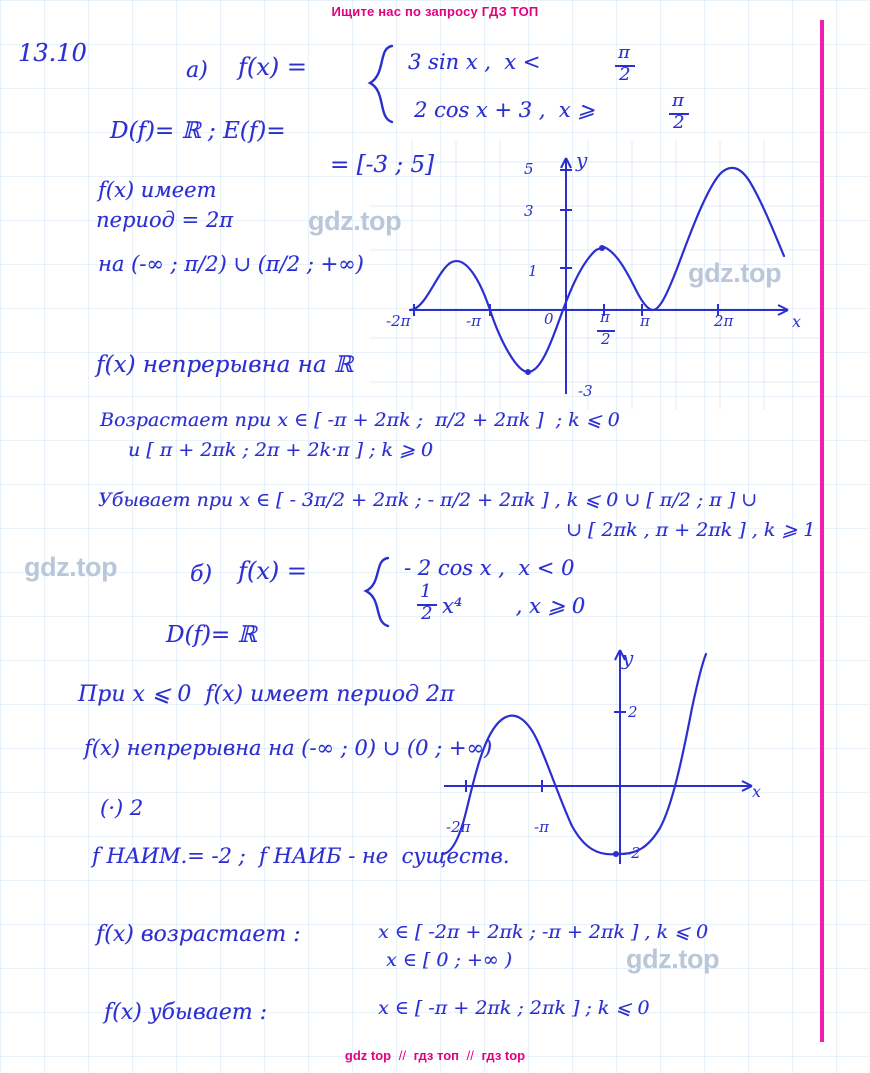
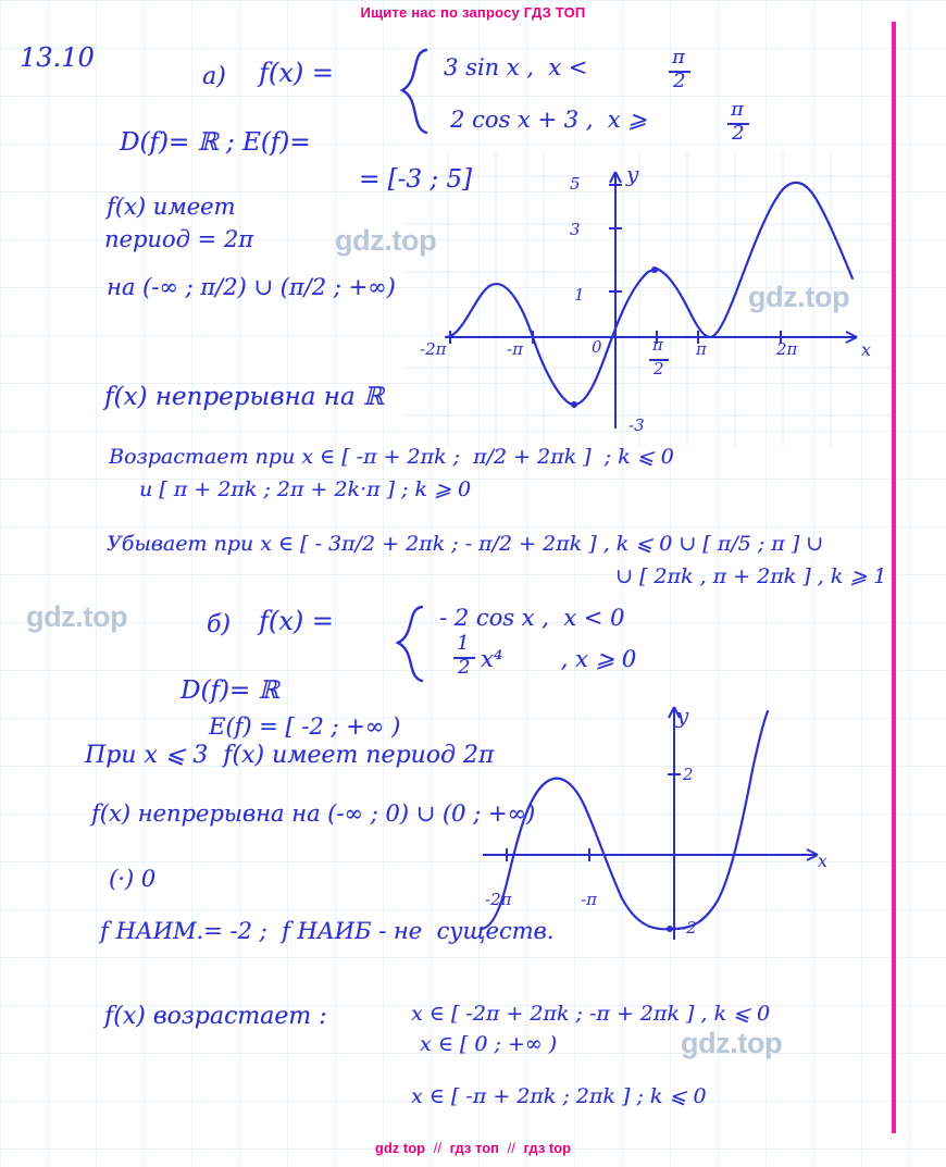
  Ищите нас по запросу ГДЗ ТОП
  13.10
  а)
  f(x) =
  3 sin x , x <
  π
  2
  2 cos x + 3 , x ⩾
  π
  2
  D(f)= ℝ ; E(f)=
  = [-3 ; 5]
  f(x) имеет
  период = 2π
  на (-∞ ; π/2) ∪ (π/2 ; +∞)
  f(x) непрерывна на ℝ
  Возрастает при x ∈ [ -π + 2πk ; π/2 + 2πk ] ; k ⩽ 0
  и [ π + 2πk ; 2π + 2k·π ] ; k ⩾ 0
- Убывает при x ∈ [ - 3π/2 + 2πk ; - π/2 + 2πk ] , k ⩽ 0 ∪ [ π/2 ; π ] ∪
+ Убывает при x ∈ [ - 3π/2 + 2πk ; - π/2 + 2πk ] , k ⩽ 0 ∪ [ π/5 ; π ] ∪
  ∪ [ 2πk , π + 2πk ] , k ⩾ 1
  y
  x
  5
  3
  1
  -3
  0
  -2π
  -π
  π
  2
  π
  2π
  б)
  f(x) =
  - 2 cos x , x < 0
  1
  2
  x⁴ , x ⩾ 0
  D(f)= ℝ
+ E(f) = [ -2 ; +∞ )
- При x ⩽ 0 f(x) имеет период 2π
+ При x ⩽ 3 f(x) имеет период 2π
  f(x) непрерывна на (-∞ ; 0) ∪ (0 ; +∞)
- (·) 2
+ (·) 0
  f НАИМ.= -2 ; f НАИБ - не существ.
  f(x) возрастает :
  x ∈ [ -2π + 2πk ; -π + 2πk ] , k ⩽ 0
  x ∈ [ 0 ; +∞ )
- f(x) убывает :
  x ∈ [ -π + 2πk ; 2πk ] ; k ⩽ 0
  y
  x
  2
  -2
  -2π
  -π
  gdz.top
  gdz.top
  gdz.top
  gdz.top
  gdz top // гдз топ // гдз top
